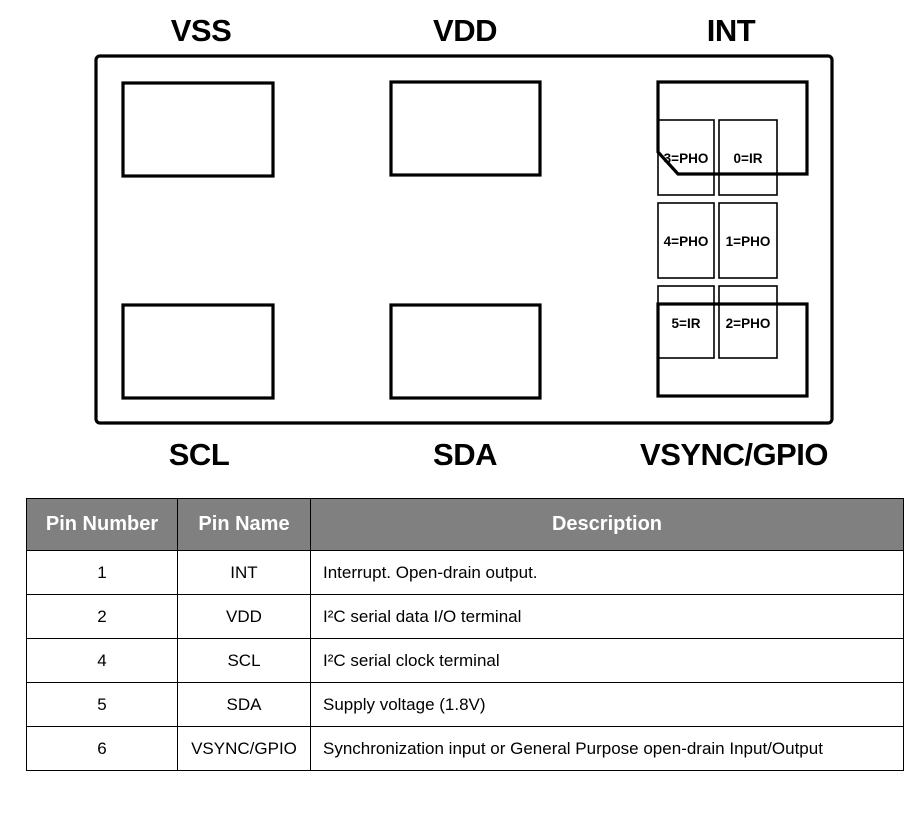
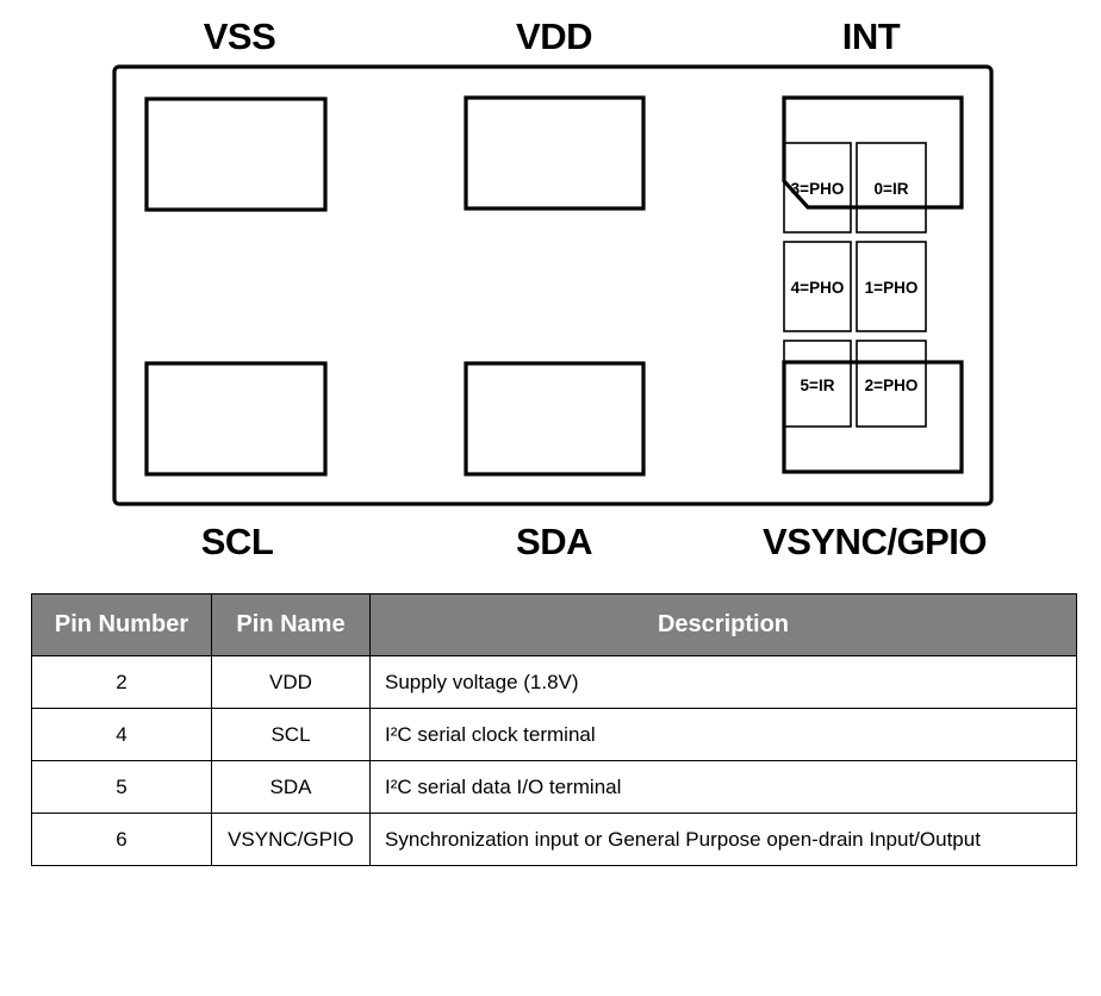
  VSS
  VDD
  INT
  3=PHO
  0=IR
  4=PHO
  1=PHO
  5=IR
  2=PHO
  SCL
  SDA
  VSYNC/GPIO
  Pin Number	Pin Name	Description
- 1	INT	Interrupt. Open-drain output.
- 2	VDD	I²C serial data I/O terminal
+ 2	VDD	Supply voltage (1.8V)
  4	SCL	I²C serial clock terminal
- 5	SDA	Supply voltage (1.8V)
+ 5	SDA	I²C serial data I/O terminal
  6	VSYNC/GPIO	Synchronization input or General Purpose open-drain Input/Output
